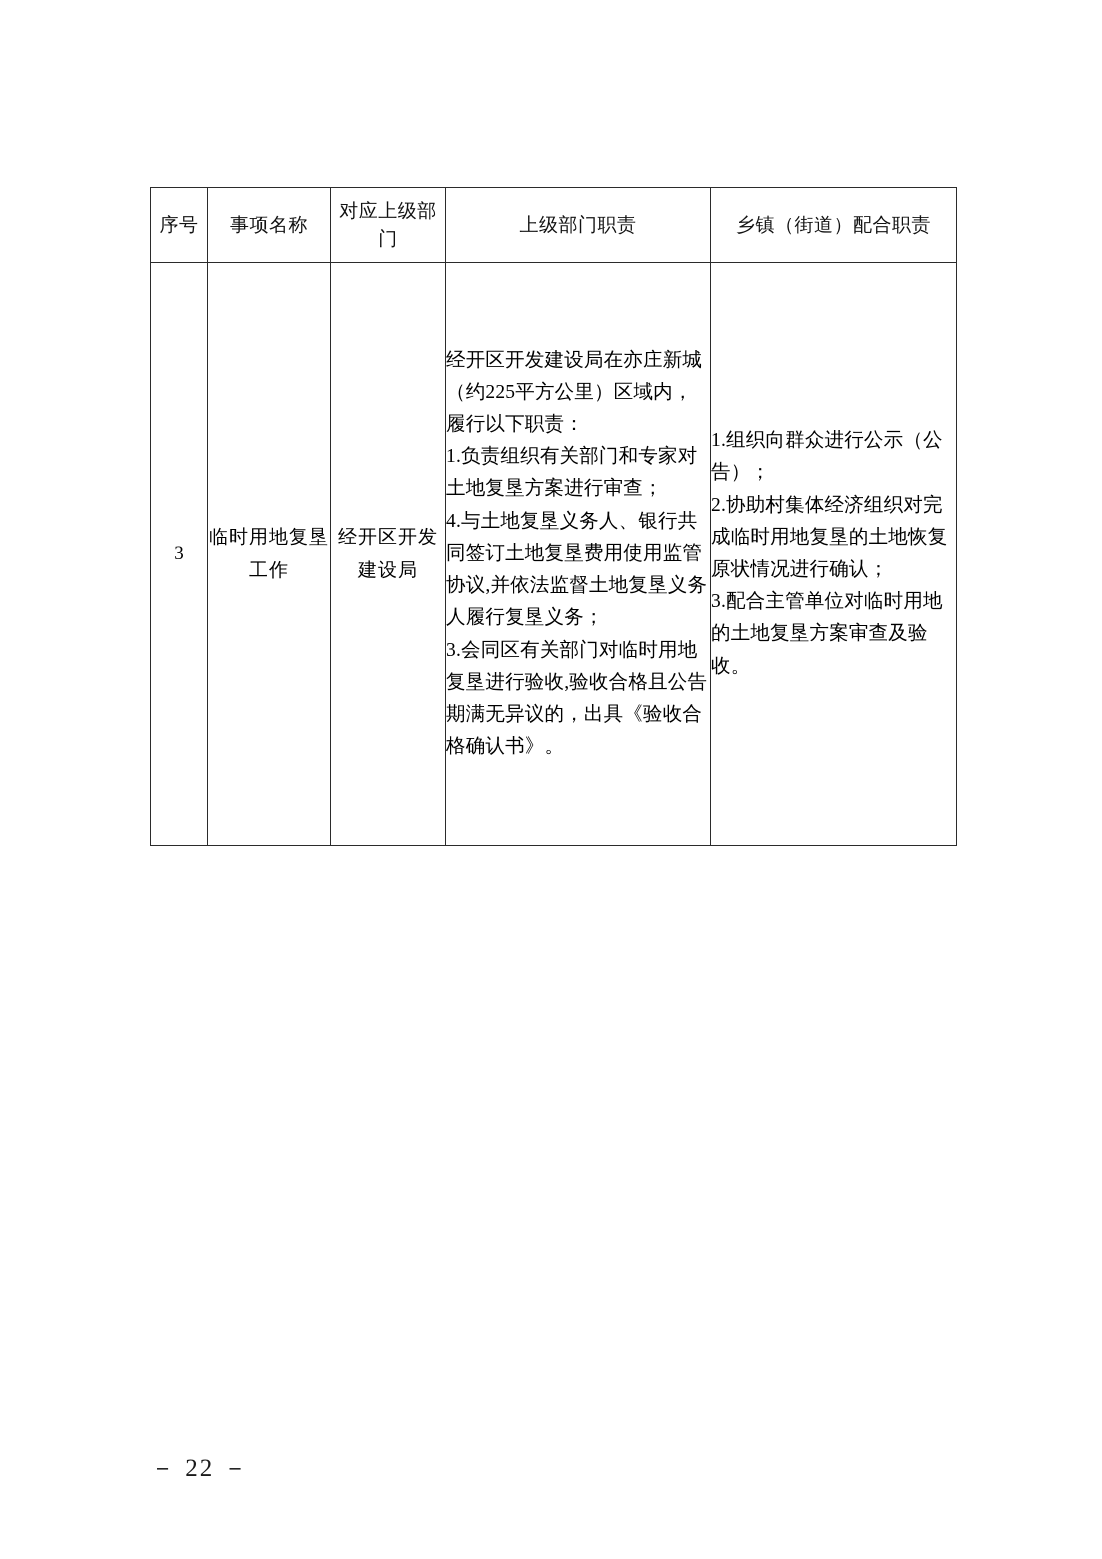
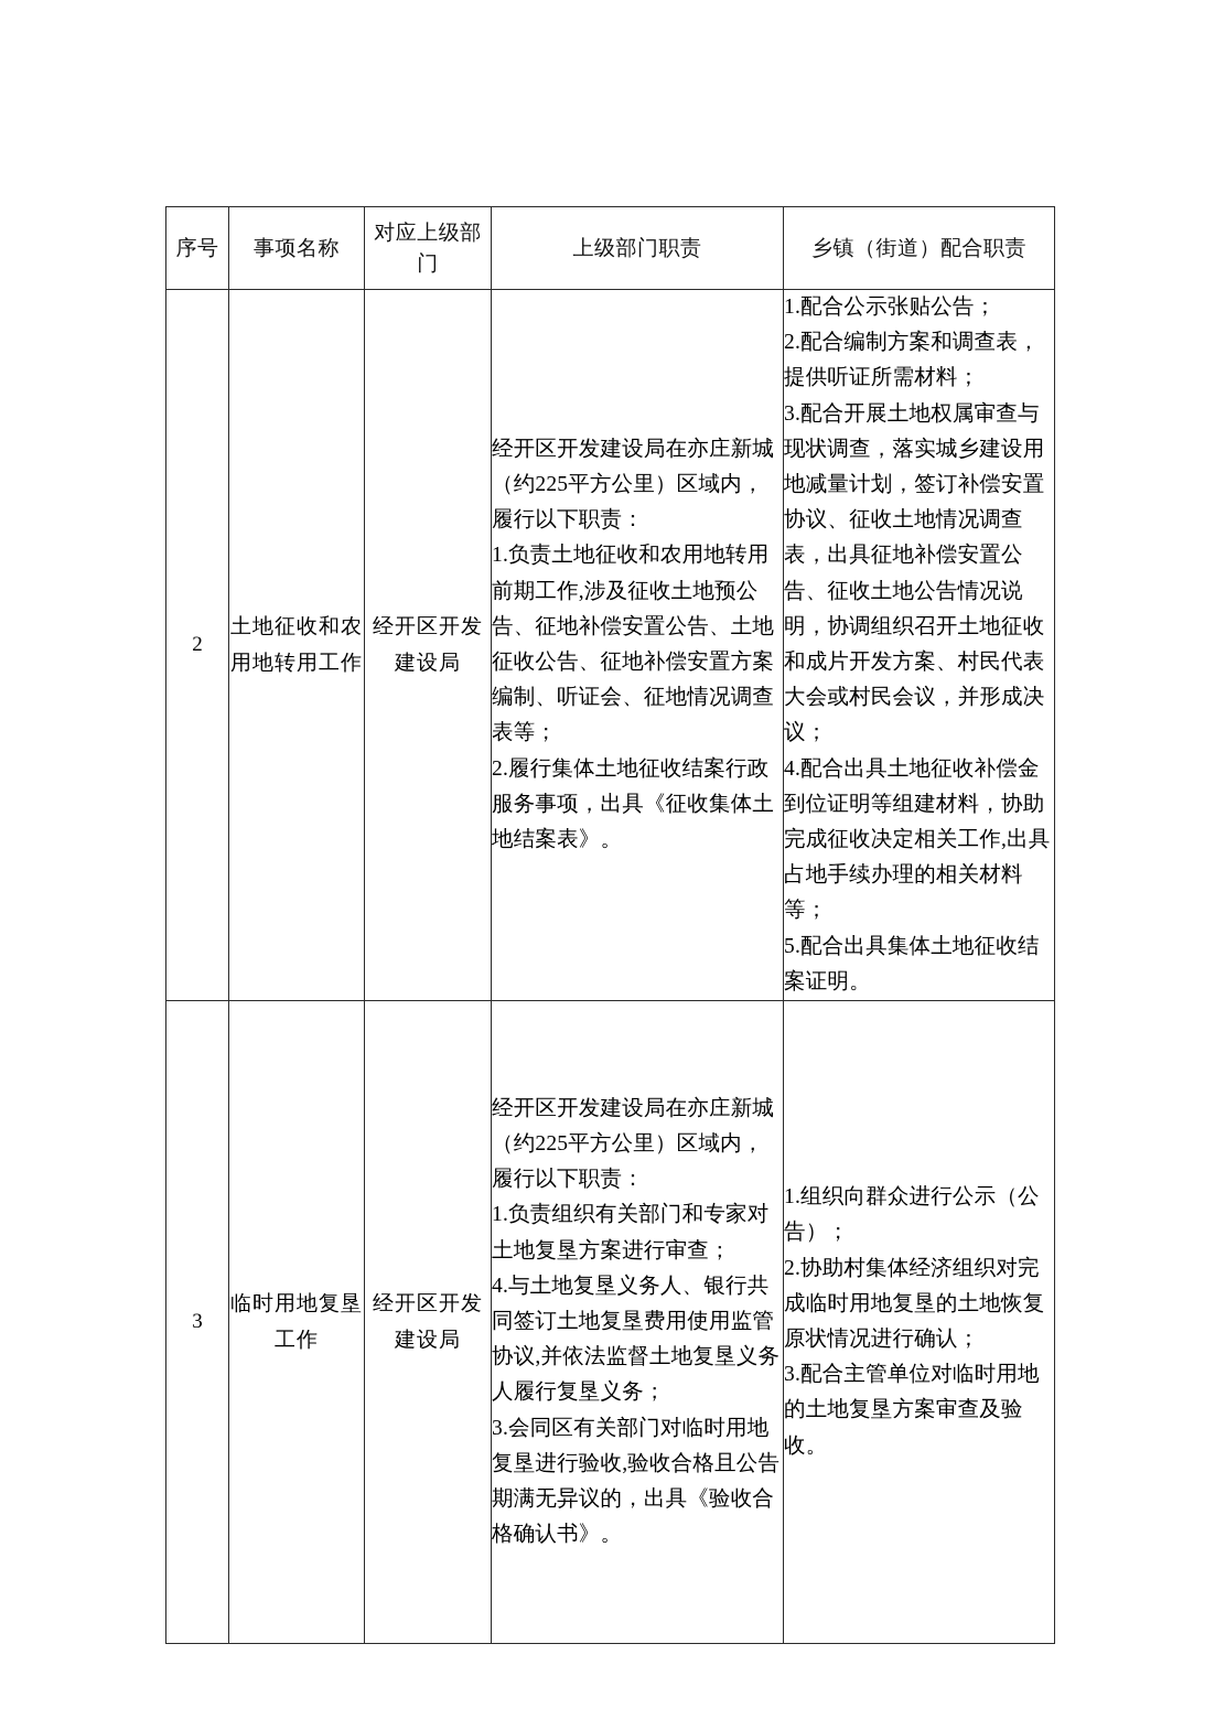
  序号	事项名称	对应上级部门	上级部门职责	乡镇（街道）配合职责
+ 2	土地征收和农用地转用工作	经开区开发建设局	经开区开发建设局在亦庄新城（约225平方公里）区域内，履行以下职责： 1.负责土地征收和农用地转用前期工作,涉及征收土地预公告、征地补偿安置公告、土地征收公告、征地补偿安置方案编制、听证会、征地情况调查表等； 2.履行集体土地征收结案行政服务事项，出具《征收集体土地结案表》。	1.配合公示张贴公告； 2.配合编制方案和调查表，提供听证所需材料； 3.配合开展土地权属审查与现状调查，落实城乡建设用地减量计划，签订补偿安置协议、征收土地情况调查表，出具征地补偿安置公告、征收土地公告情况说明，协调组织召开土地征收和成片开发方案、村民代表大会或村民会议，并形成决议； 4.配合出具土地征收补偿金到位证明等组建材料，协助完成征收决定相关工作,出具占地手续办理的相关材料等； 5.配合出具集体土地征收结案证明。
  3	临时用地复垦工作	经开区开发建设局	经开区开发建设局在亦庄新城（约225平方公里）区域内，履行以下职责： 1.负责组织有关部门和专家对土地复垦方案进行审查； 4.与土地复垦义务人、银行共同签订土地复垦费用使用监管协议,并依法监督土地复垦义务人履行复垦义务； 3.会同区有关部门对临时用地复垦进行验收,验收合格且公告期满无异议的，出具《验收合格确认书》。	1.组织向群众进行公示（公告）； 2.协助村集体经济组织对完成临时用地复垦的土地恢复原状情况进行确认； 3.配合主管单位对临时用地的土地复垦方案审查及验收。
- － 22 －
